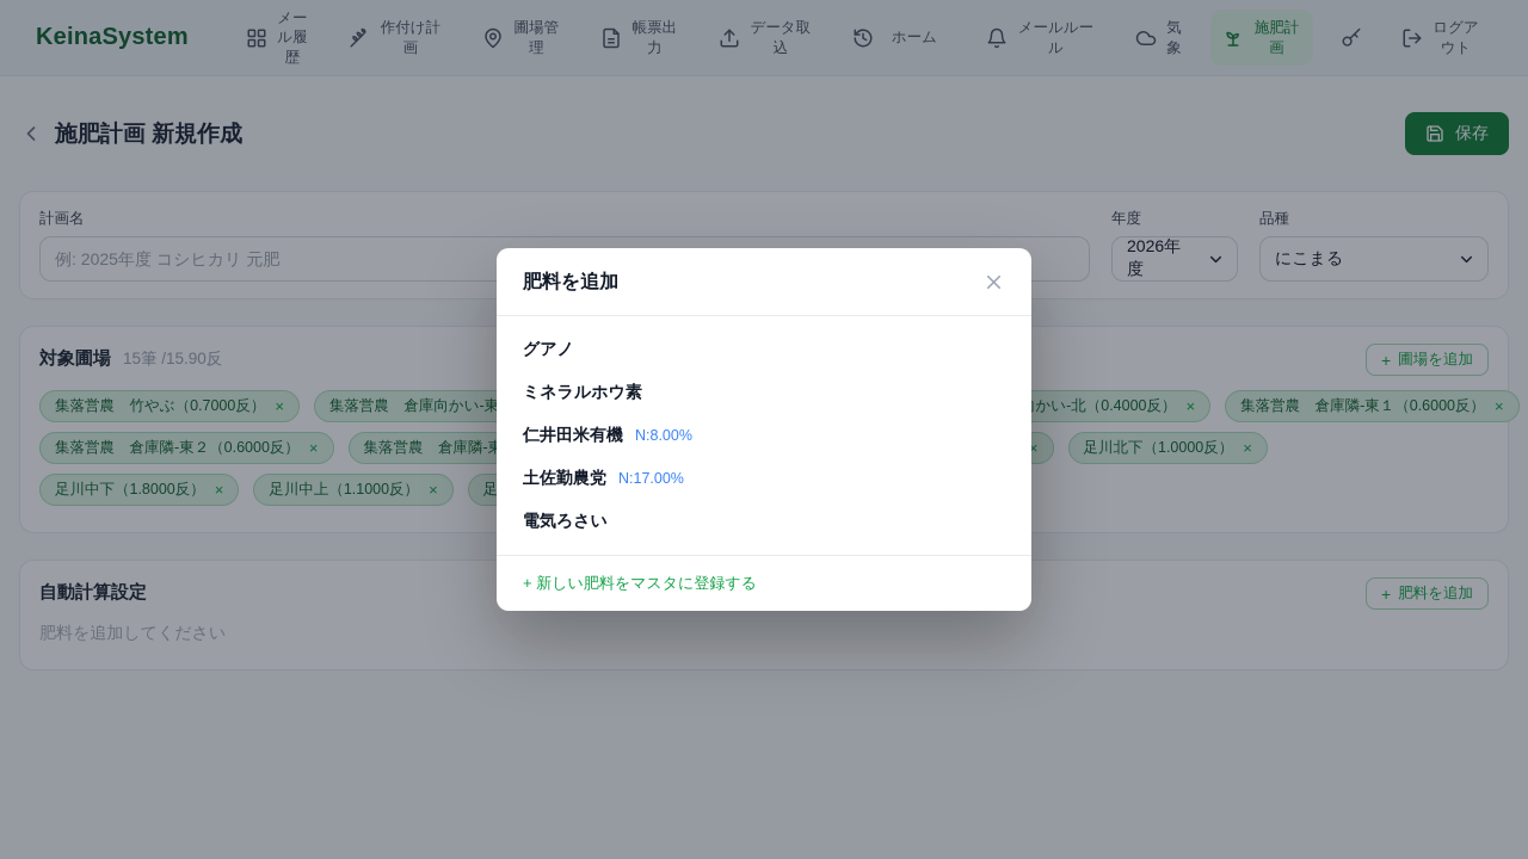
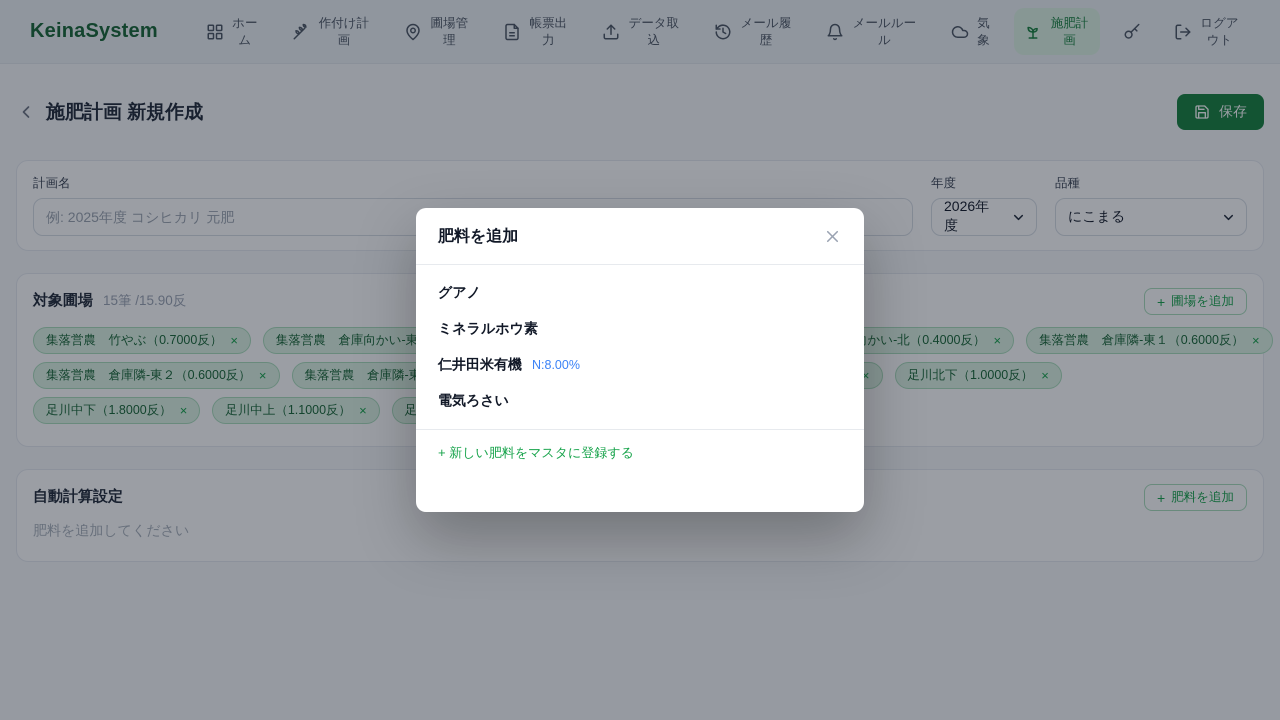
  KeinaSystem
- メール履歴
+ ホーム
  作付け計画
  圃場管理
  帳票出力
  データ取込
- ホーム
+ メール履歴
  メールルール
  気象
  施肥計画
  ログアウト
  施肥計画 新規作成
  保存
  計画名
  例: 2025年度 コシヒカリ 元肥
  年度
  2026年度
  品種
  にこまる
  対象圃場
  15筆 /15.90反
  +
  圃場を追加
  集落営農 竹やぶ（0.7000反）
  ×
  ×
  集落営農 倉庫隣-東１（0.6000反）
  ×
  集落営農 倉庫隣-東２（0.6000反）
  ×
  ×
  足川北下（1.0000反）
  ×
  足川中下（1.8000反）
  ×
  足川中上（1.1000反）
  ×
  自動計算設定
  +
  肥料を追加
  肥料を追加してください
  肥料を追加
  グアノ
  ミネラルホウ素
  仁井田米有機
  N:8.00%
- 土佐勤農党
- N:17.00%
  電気ろさい
  + 新しい肥料をマスタに登録する
